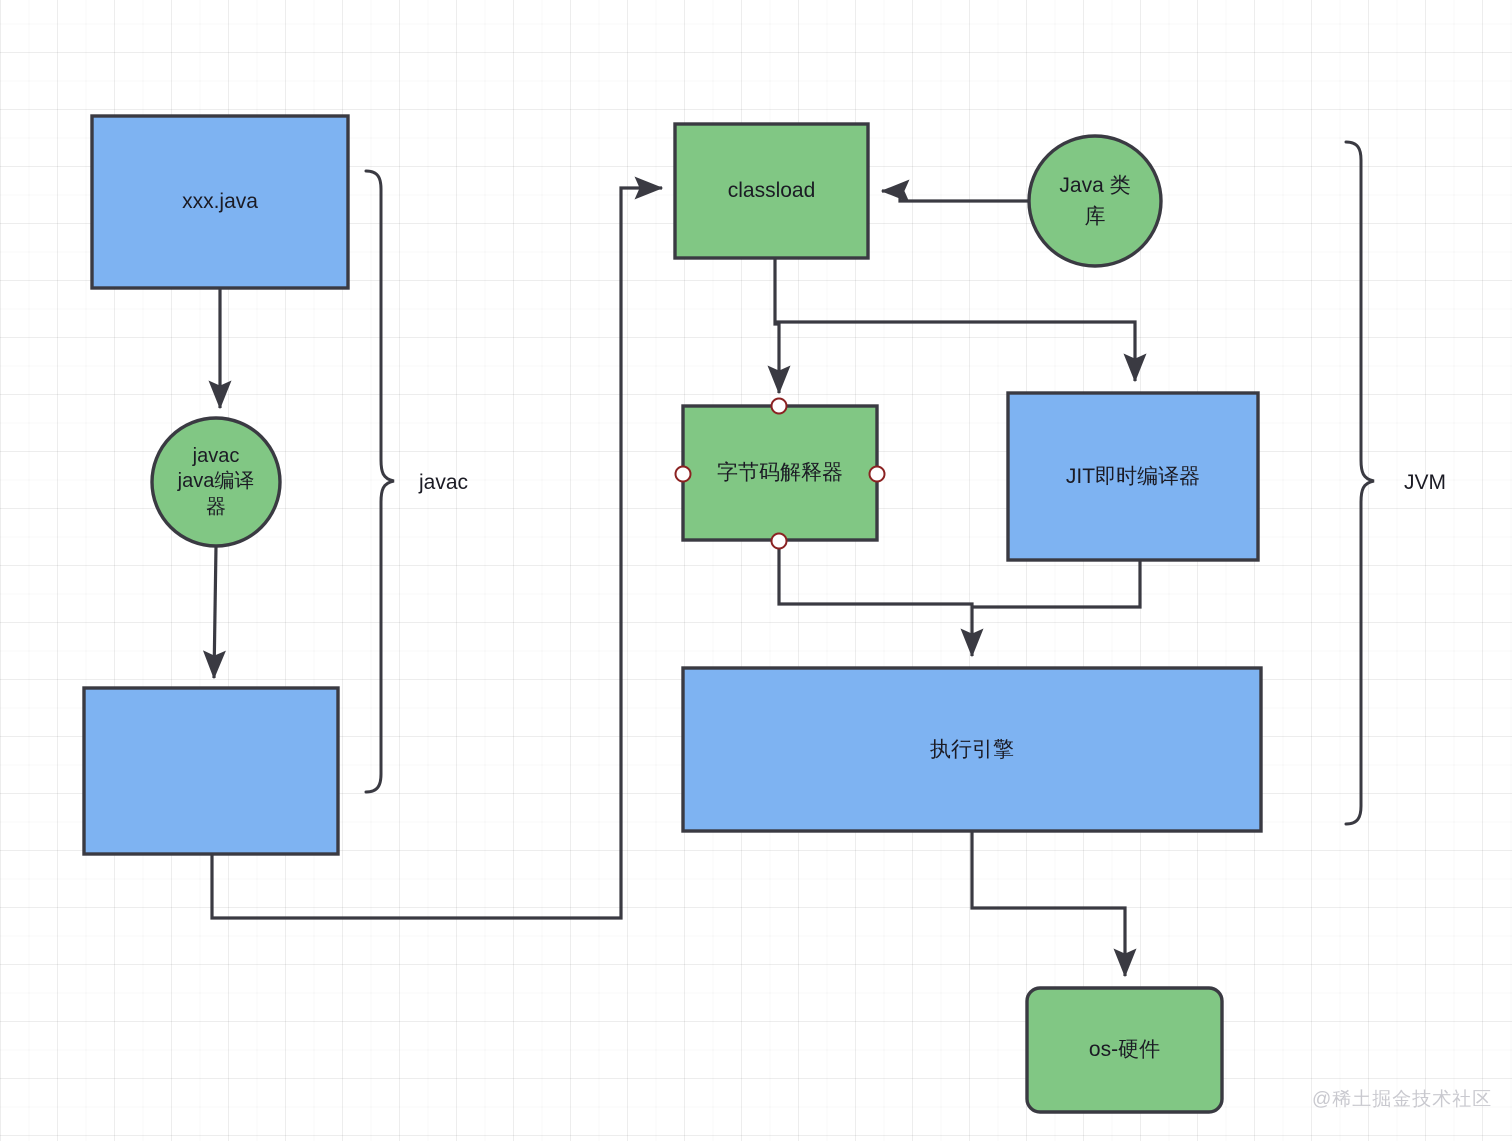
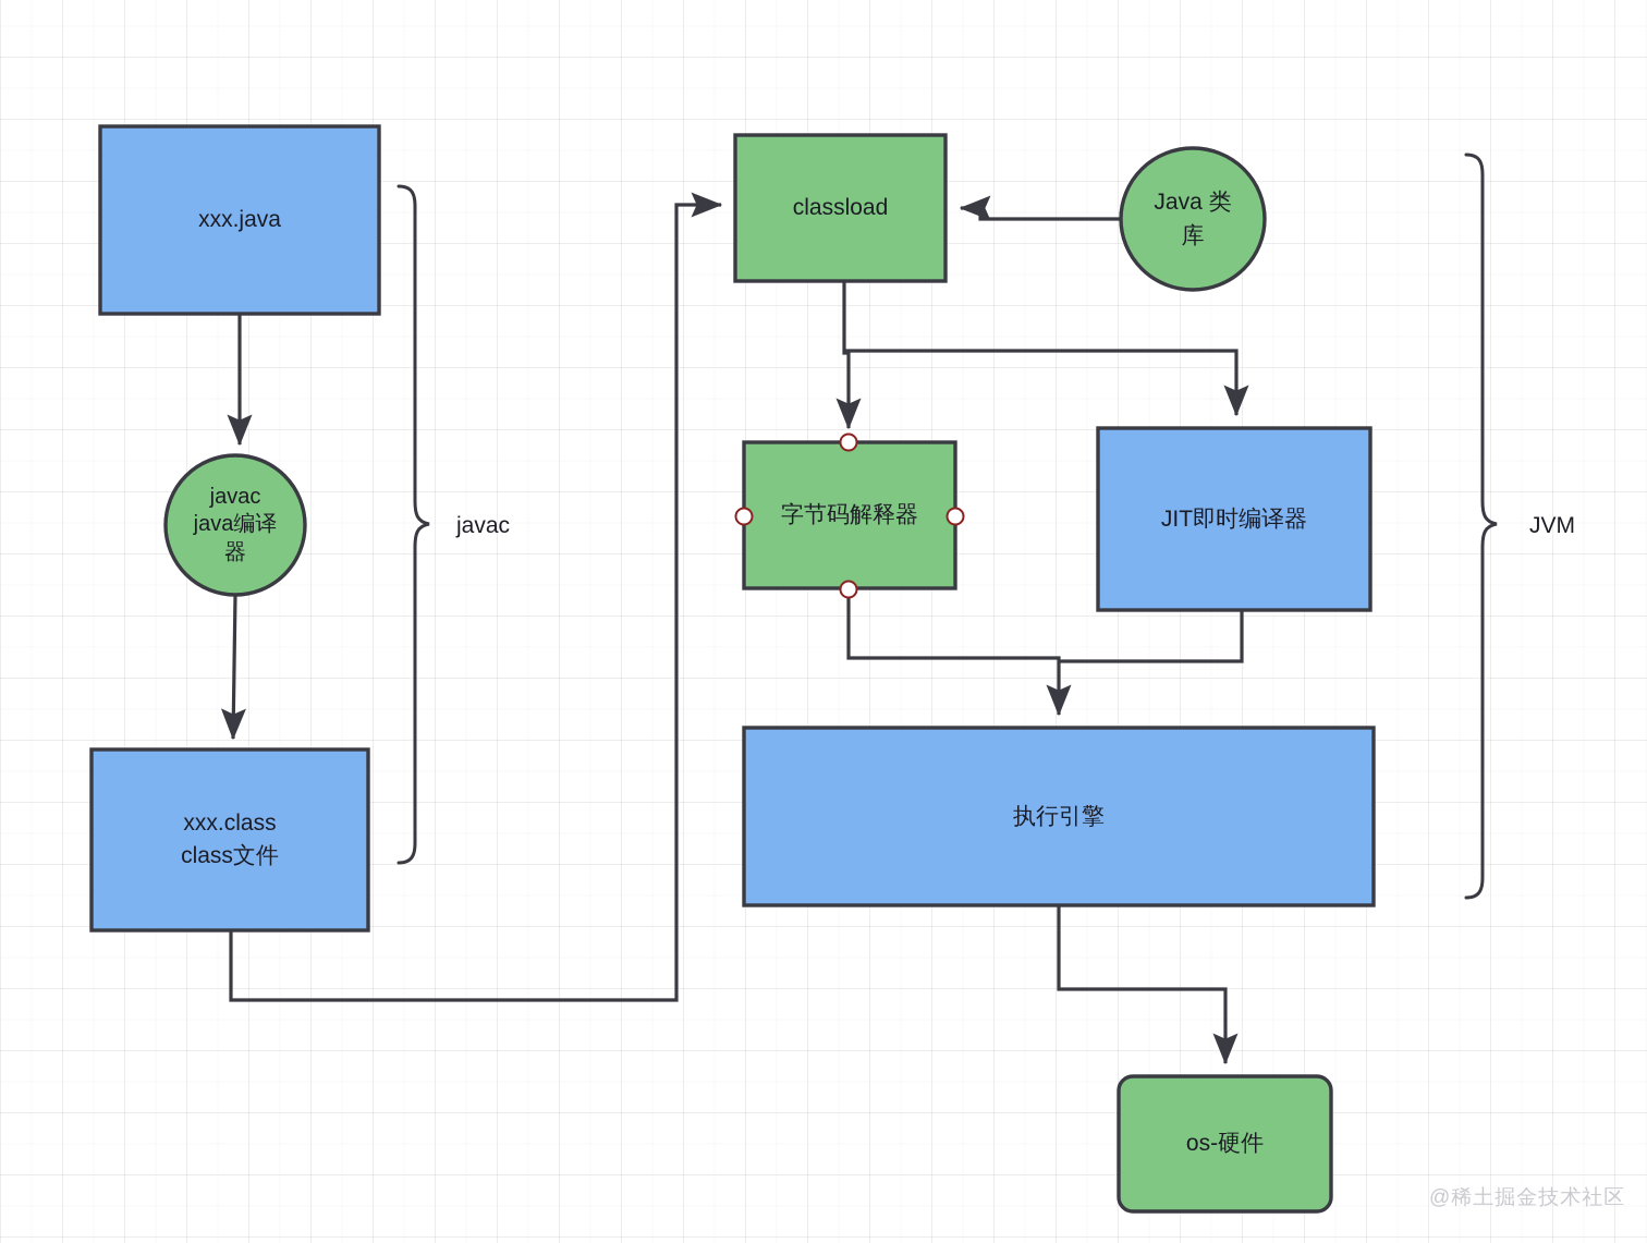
  xxx.java
  javac
  java编译
  器
+ xxx.class
+ class文件
  classload
  Java 类
  库
  字节码解释器
  JIT即时编译器
  执行引擎
  os-硬件
  javac
  JVM
  @稀土掘金技术社区
